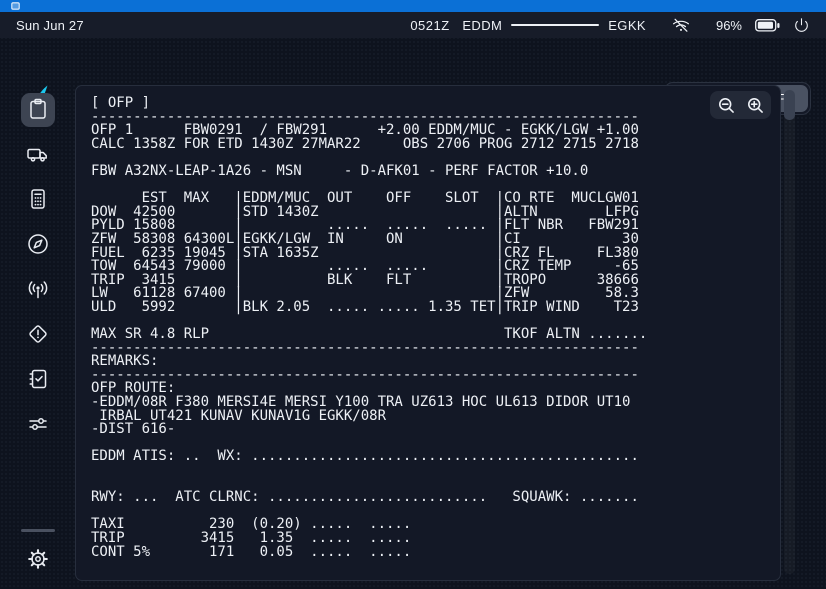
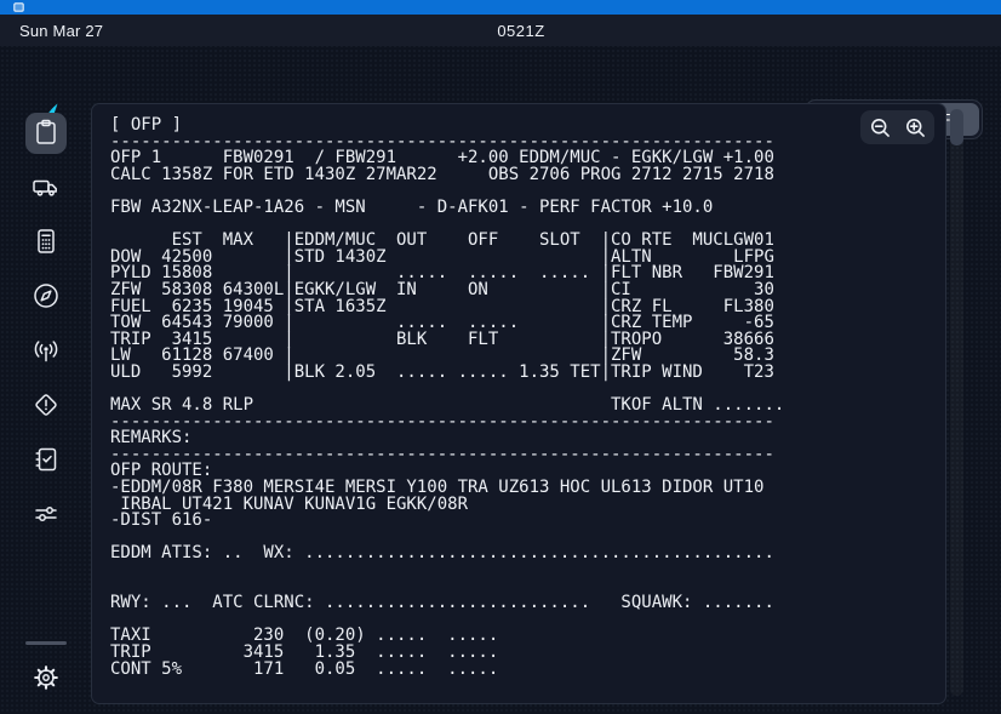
- Sun Jun 27
+ Sun Mar 27
  0521Z
- EDDM
- EGKK
- 96%
  [ OFP ]
  -----------------------------------------------------------------
  OFP 1 FBW0291 / FBW291 +2.00 EDDM/MUC - EGKK/LGW +1.00
  CALC 1358Z FOR ETD 1430Z 27MAR22 OBS 2706 PROG 2712 2715 2718
  FBW A32NX-LEAP-1A26 - MSN - D-AFK01 - PERF FACTOR +10.0
  EST MAX |EDDM/MUC OUT OFF SLOT |CO RTE MUCLGW01
  DOW 42500 |STD 1430Z |ALTN LFPG
  PYLD 15808 | ..... ..... ..... |FLT NBR FBW291
  ZFW 58308 64300L|EGKK/LGW IN ON |CI 30
  FUEL 6235 19045 |STA 1635Z |CRZ FL FL380
  TOW 64543 79000 | ..... ..... |CRZ TEMP -65
  TRIP 3415 | BLK FLT |TROPO 38666
  LW 61128 67400 | |ZFW 58.3
  ULD 5992 |BLK 2.05 ..... ..... 1.35 TET|TRIP WIND T23
  MAX SR 4.8 RLP TKOF ALTN .......
  -----------------------------------------------------------------
  REMARKS:
  -----------------------------------------------------------------
  OFP ROUTE:
  -EDDM/08R F380 MERSI4E MERSI Y100 TRA UZ613 HOC UL613 DIDOR UT10
  IRBAL UT421 KUNAV KUNAV1G EGKK/08R
  -DIST 616-
  EDDM ATIS: .. WX: ..............................................
  RWY: ... ATC CLRNC: .......................... SQUAWK: .......
  TAXI 230 (0.20) ..... .....
  TRIP 3415 1.35 ..... .....
  CONT 5% 171 0.05 ..... .....
